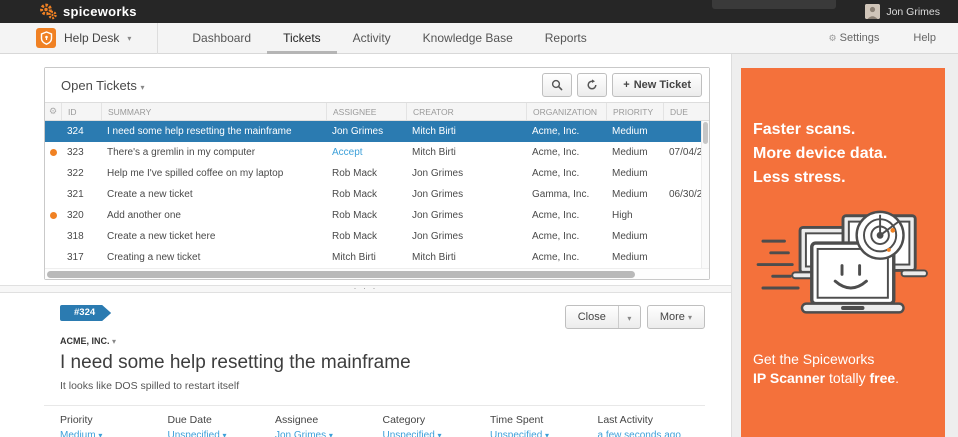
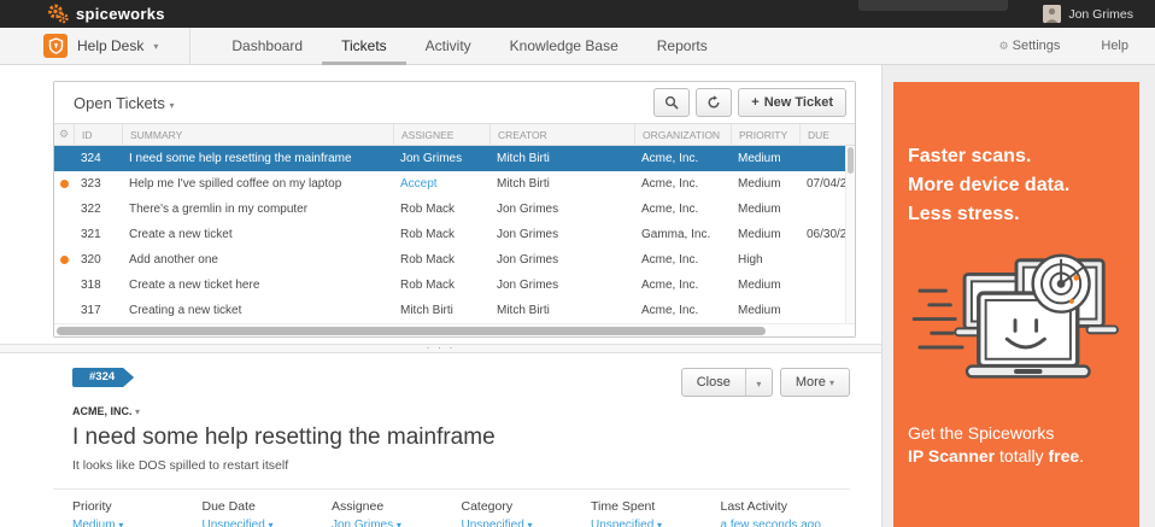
  spiceworks
  Jon Grimes
  Help Desk
  ▾
  Dashboard
  Tickets
  Activity
  Knowledge Base
  Reports
  ⚙ Settings
  Help
  Open Tickets ▾
  +
  New Ticket
  ⚙
  ID
  SUMMARY
  ASSIGNEE
  CREATOR
  ORGANIZATION
  PRIORITY
  DUE
  324
  I need some help resetting the mainframe
  Jon Grimes
  Mitch Birti
  Acme, Inc.
  Medium
  323
- There's a gremlin in my computer
+ Help me I've spilled coffee on my laptop
  Accept
  Mitch Birti
  Acme, Inc.
  Medium
  07/04/2
  322
- Help me I've spilled coffee on my laptop
+ There's a gremlin in my computer
  Rob Mack
  Jon Grimes
  Acme, Inc.
  Medium
  321
  Create a new ticket
  Rob Mack
  Jon Grimes
  Gamma, Inc.
  Medium
  06/30/2
  320
  Add another one
  Rob Mack
  Jon Grimes
  Acme, Inc.
  High
  318
  Create a new ticket here
  Rob Mack
  Jon Grimes
  Acme, Inc.
  Medium
  317
  Creating a new ticket
  Mitch Birti
  Mitch Birti
  Acme, Inc.
  Medium
  · · ·
  #324
  Close
  ▾
  More ▾
  ACME, INC. ▾
  I need some help resetting the mainframe
  It looks like DOS spilled to restart itself
  Priority
  Medium ▾
  Due Date
  Unspecified ▾
  Assignee
  Jon Grimes ▾
  Category
  Unspecified ▾
  Time Spent
  Unspecified ▾
  Last Activity
  a few seconds ago
  Faster scans.
  More device data.
  Less stress.
  Get the Spiceworks
  IP Scanner totally free.
